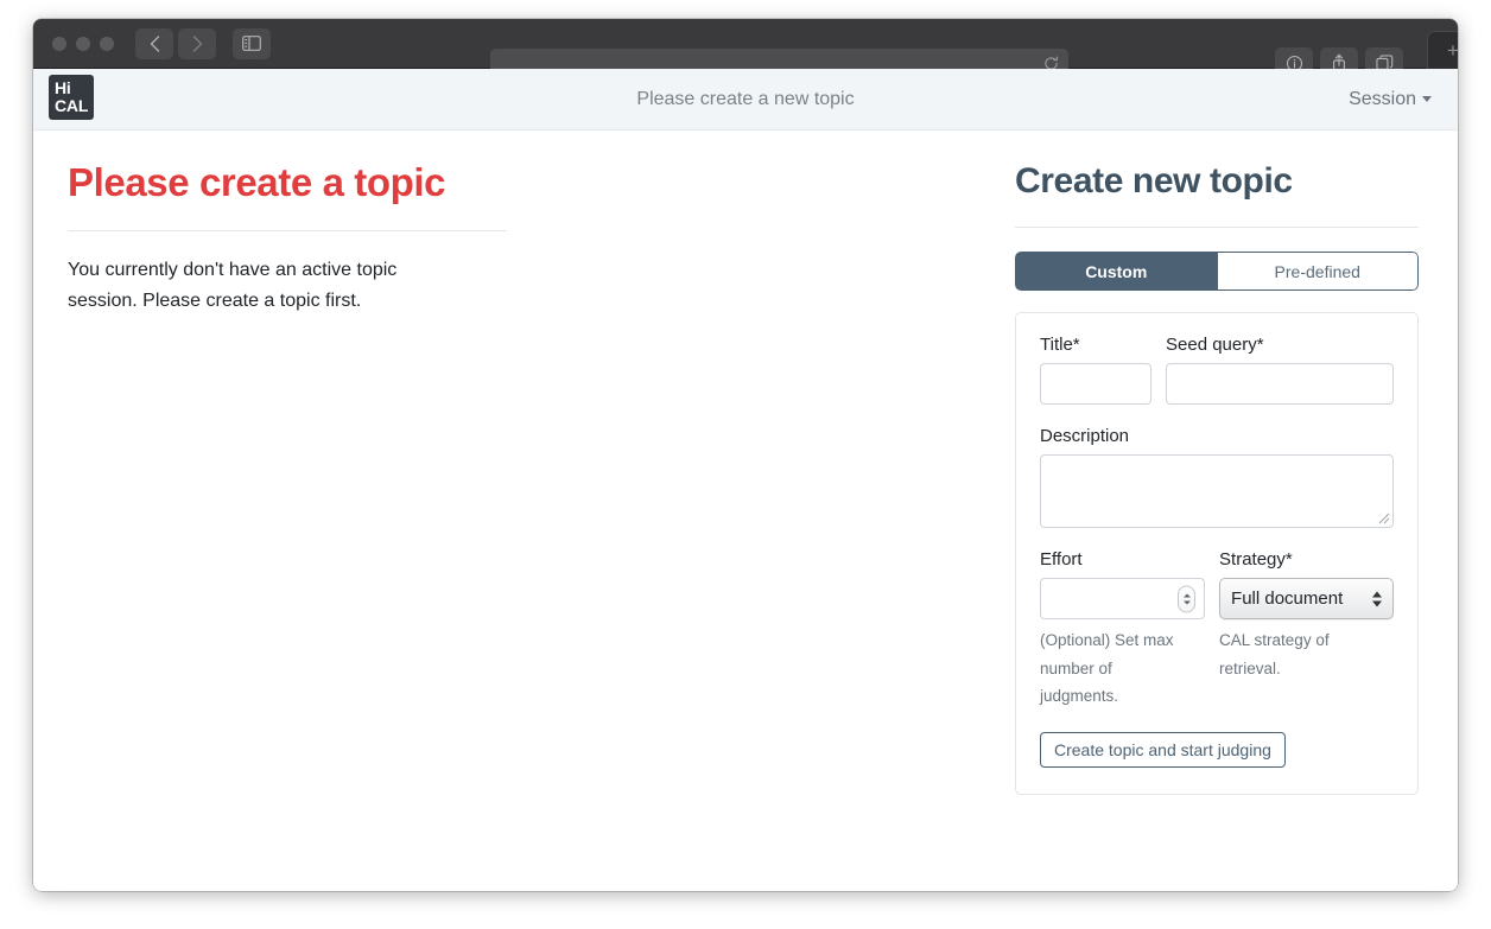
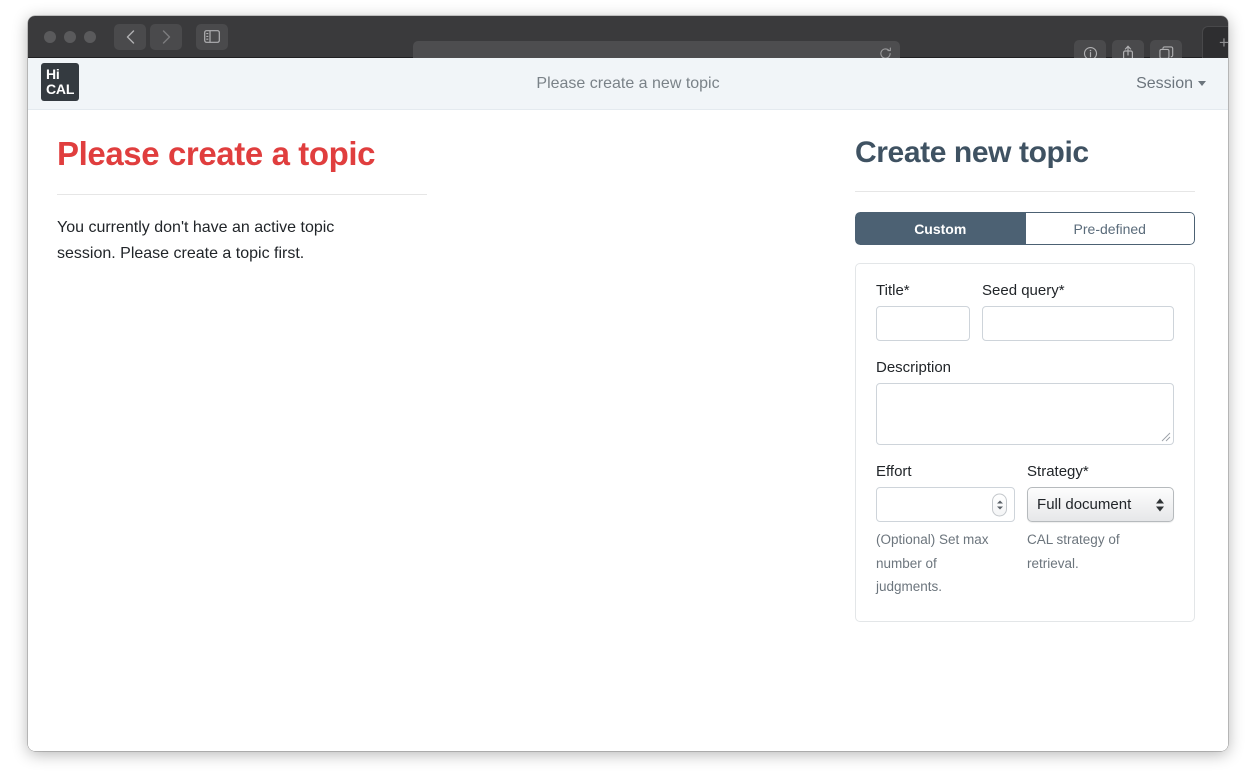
  +
  Hi
  CAL
  Please create a new topic
  Session
  Please create a topic
  You currently don't have an active topic session. Please create a topic first.
  Create new topic
  Custom
  Pre-defined
  Title*
  Seed query*
  Description
  Effort
  (Optional) Set max number of judgments.
  Strategy*
  Full document
  CAL strategy of retrieval.
- Create topic and start judging
